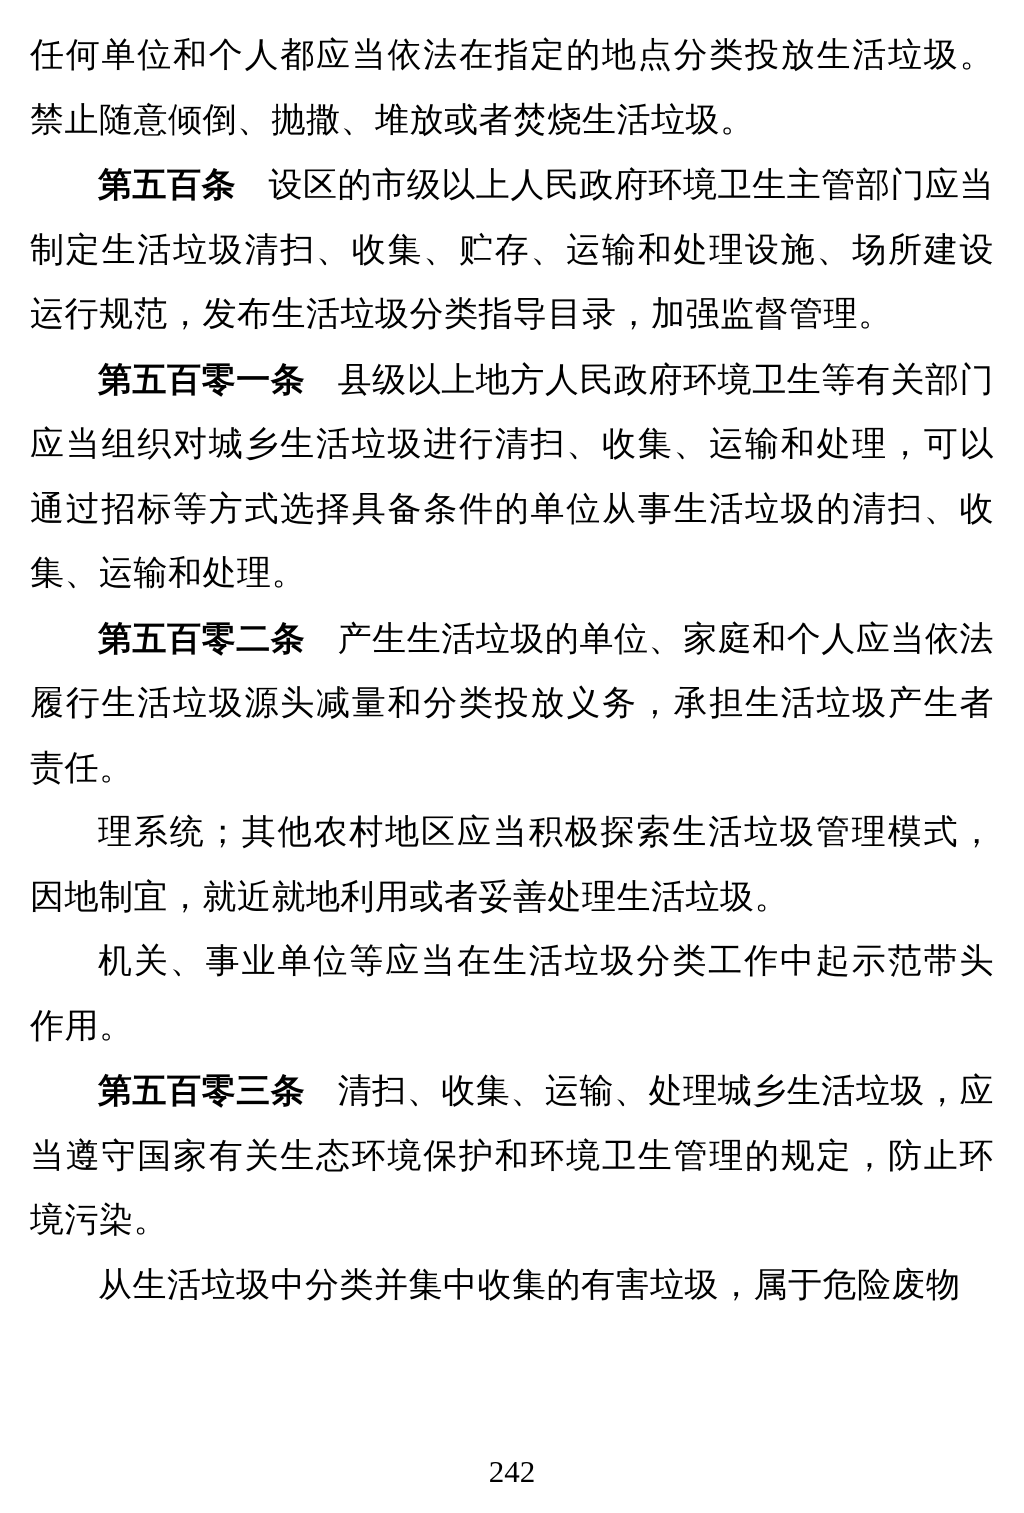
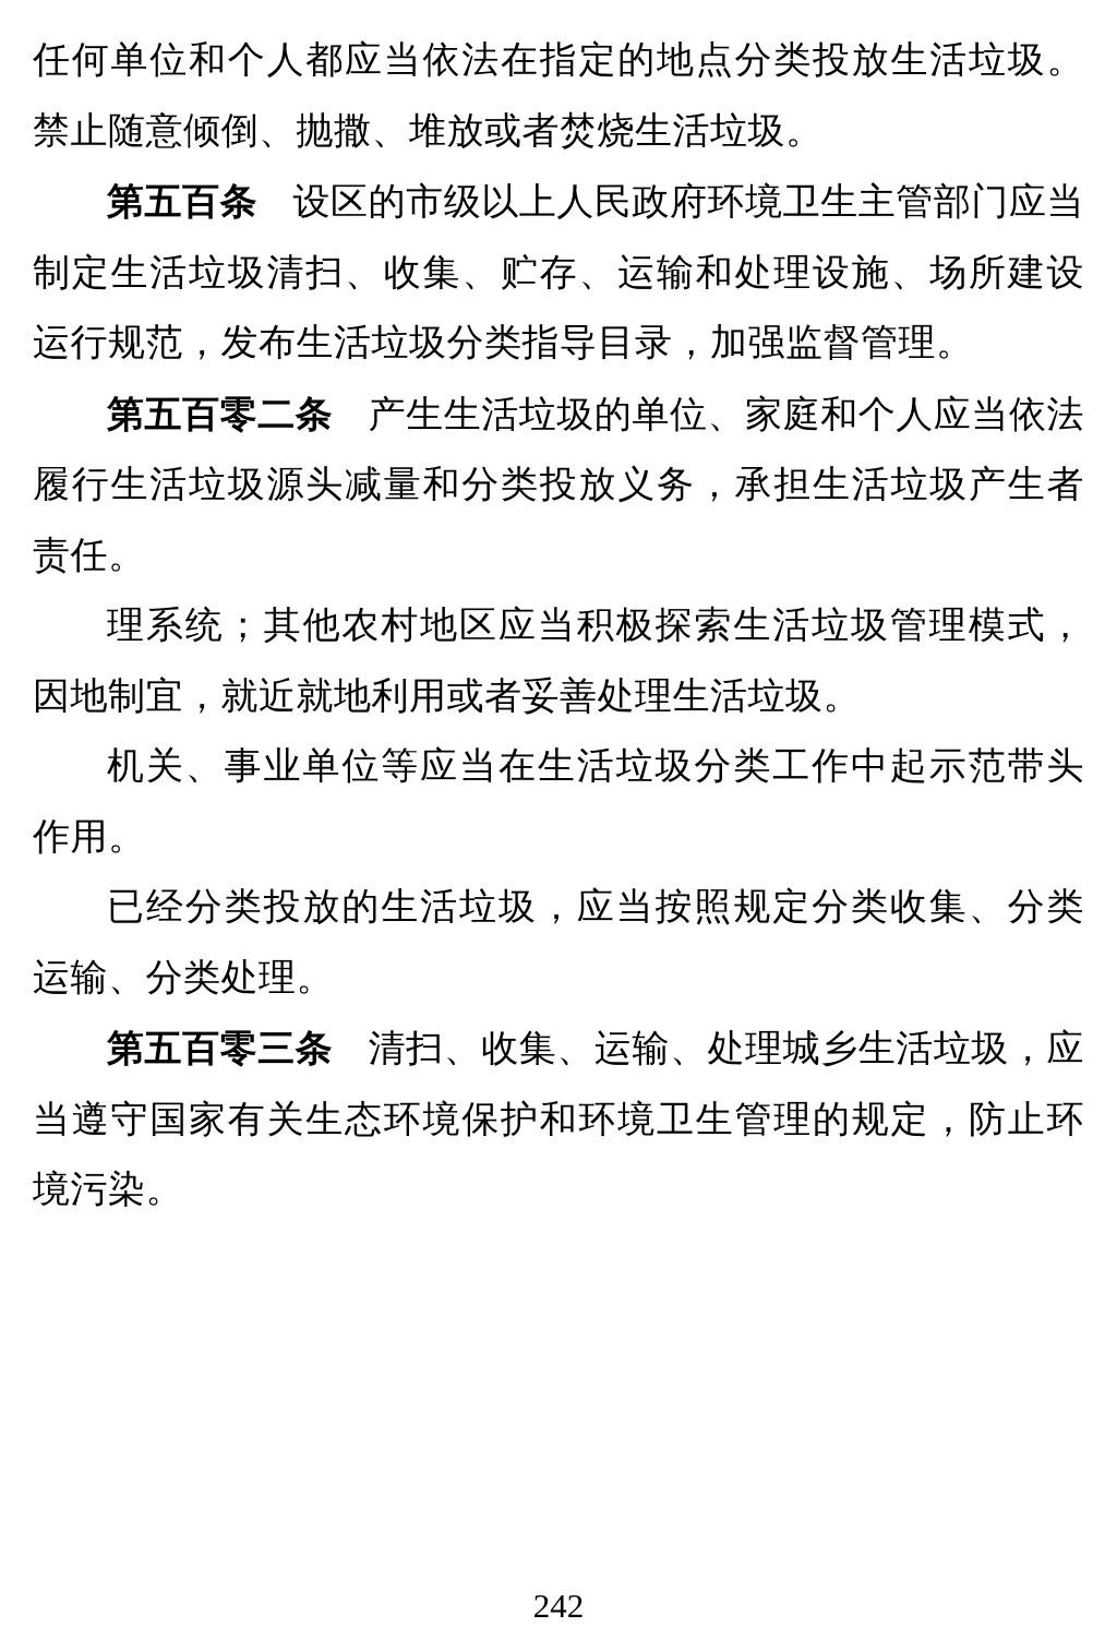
  任何单位和个人都应当依法在指定的地点分类投放生活垃圾。禁止随意倾倒、抛撒、堆放或者焚烧生活垃圾。
  第五百条 设区的市级以上人民政府环境卫生主管部门应当制定生活垃圾清扫、收集、贮存、运输和处理设施、场所建设运行规范，发布生活垃圾分类指导目录，加强监督管理。
- 第五百零一条 县级以上地方人民政府环境卫生等有关部门应当组织对城乡生活垃圾进行清扫、收集、运输和处理，可以通过招标等方式选择具备条件的单位从事生活垃圾的清扫、收集、运输和处理。
  第五百零二条 产生生活垃圾的单位、家庭和个人应当依法履行生活垃圾源头减量和分类投放义务，承担生活垃圾产生者责任。
  理系统；其他农村地区应当积极探索生活垃圾管理模式，因地制宜，就近就地利用或者妥善处理生活垃圾。
  机关、事业单位等应当在生活垃圾分类工作中起示范带头作用。
+ 已经分类投放的生活垃圾，应当按照规定分类收集、分类运输、分类处理。
  第五百零三条 清扫、收集、运输、处理城乡生活垃圾，应当遵守国家有关生态环境保护和环境卫生管理的规定，防止环境污染。
- 从生活垃圾中分类并集中收集的有害垃圾，属于危险废物
  242
